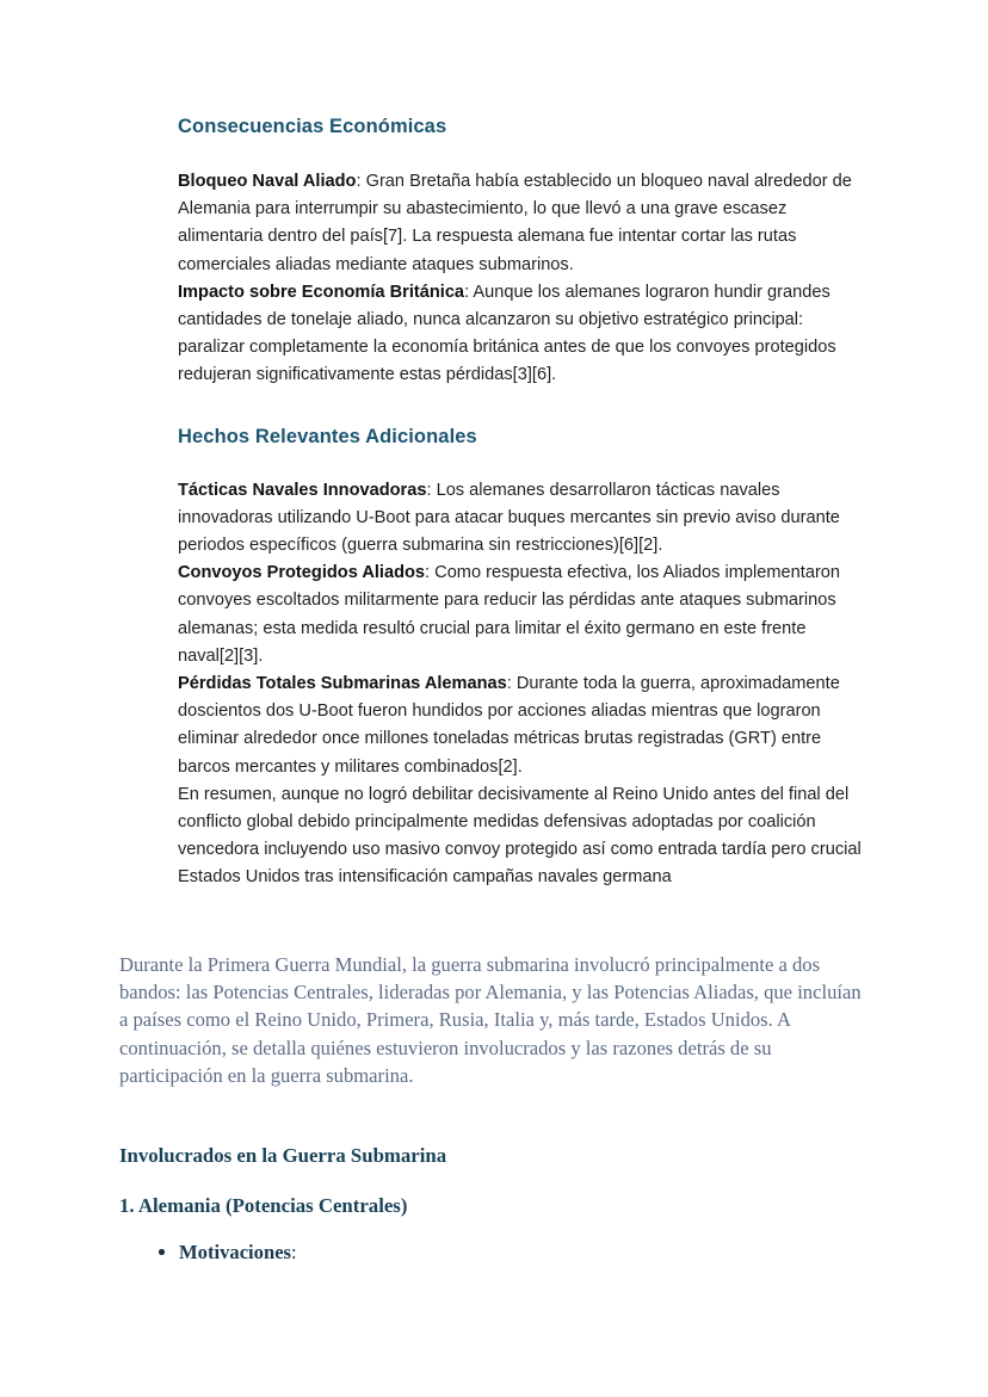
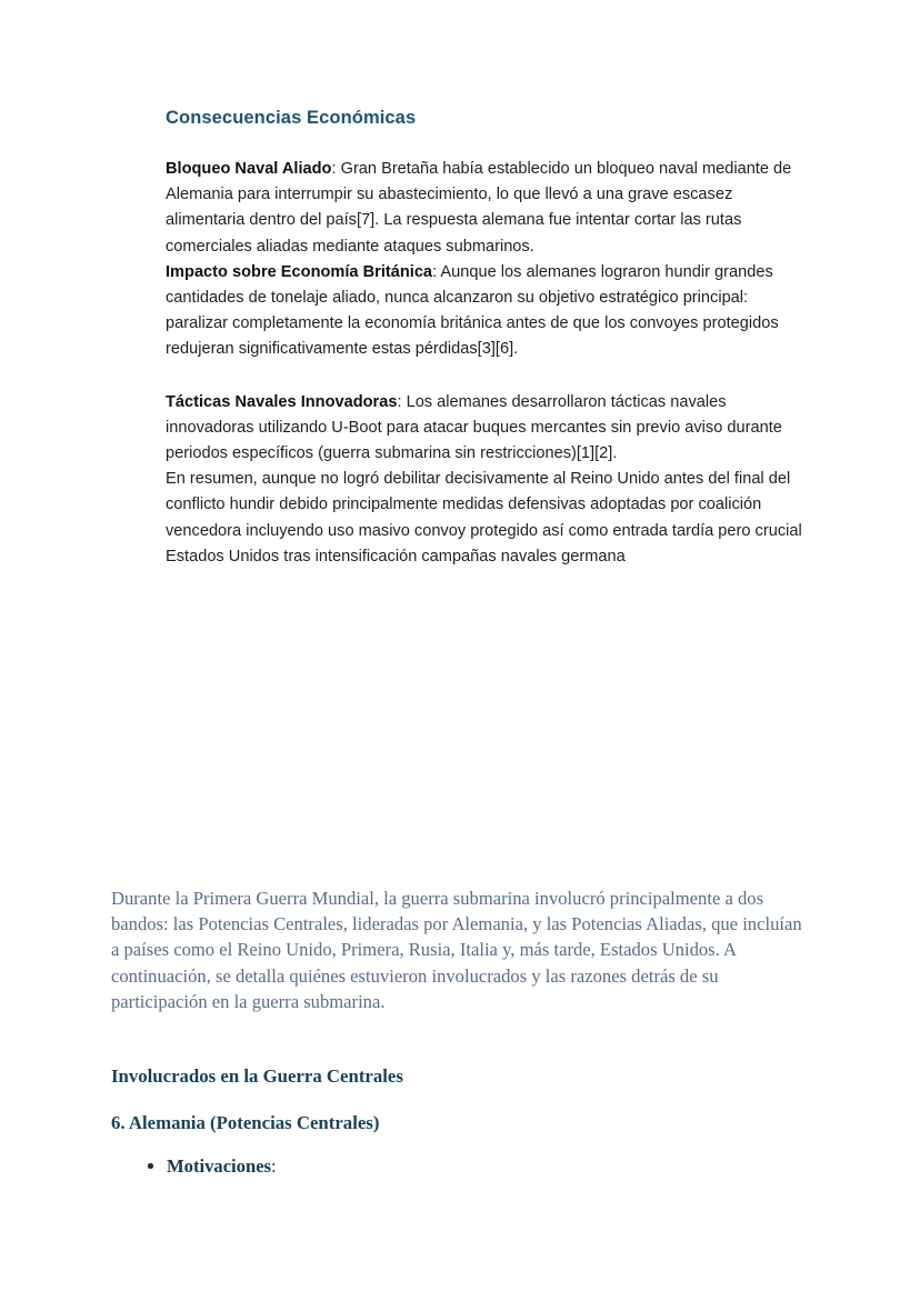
  Consecuencias Económicas
- Bloqueo Naval Aliado: Gran Bretaña había establecido un bloqueo naval alrededor de Alemania para interrumpir su abastecimiento, lo que llevó a una grave escasez alimentaria dentro del país[7]. La respuesta alemana fue intentar cortar las rutas comerciales aliadas mediante ataques submarinos.
+ Bloqueo Naval Aliado: Gran Bretaña había establecido un bloqueo naval mediante de Alemania para interrumpir su abastecimiento, lo que llevó a una grave escasez alimentaria dentro del país[7]. La respuesta alemana fue intentar cortar las rutas comerciales aliadas mediante ataques submarinos.
  Impacto sobre Economía Británica: Aunque los alemanes lograron hundir grandes cantidades de tonelaje aliado, nunca alcanzaron su objetivo estratégico principal: paralizar completamente la economía británica antes de que los convoyes protegidos redujeran significativamente estas pérdidas[3][6].
- Hechos Relevantes Adicionales
- Tácticas Navales Innovadoras: Los alemanes desarrollaron tácticas navales innovadoras utilizando U-Boot para atacar buques mercantes sin previo aviso durante periodos específicos (guerra submarina sin restricciones)[6][2].
+ Tácticas Navales Innovadoras: Los alemanes desarrollaron tácticas navales innovadoras utilizando U-Boot para atacar buques mercantes sin previo aviso durante periodos específicos (guerra submarina sin restricciones)[1][2].
- Convoyos Protegidos Aliados: Como respuesta efectiva, los Aliados implementaron convoyes escoltados militarmente para reducir las pérdidas ante ataques submarinos alemanas; esta medida resultó crucial para limitar el éxito germano en este frente naval[2][3].
- Pérdidas Totales Submarinas Alemanas: Durante toda la guerra, aproximadamente doscientos dos U-Boot fueron hundidos por acciones aliadas mientras que lograron eliminar alrededor once millones toneladas métricas brutas registradas (GRT) entre barcos mercantes y militares combinados[2].
- En resumen, aunque no logró debilitar decisivamente al Reino Unido antes del final del conflicto global debido principalmente medidas defensivas adoptadas por coalición vencedora incluyendo uso masivo convoy protegido así como entrada tardía pero crucial Estados Unidos tras intensificación campañas navales germana
+ En resumen, aunque no logró debilitar decisivamente al Reino Unido antes del final del conflicto hundir debido principalmente medidas defensivas adoptadas por coalición vencedora incluyendo uso masivo convoy protegido así como entrada tardía pero crucial Estados Unidos tras intensificación campañas navales germana
  Durante la Primera Guerra Mundial, la guerra submarina involucró principalmente a dos bandos: las Potencias Centrales, lideradas por Alemania, y las Potencias Aliadas, que incluían a países como el Reino Unido, Primera, Rusia, Italia y, más tarde, Estados Unidos. A continuación, se detalla quiénes estuvieron involucrados y las razones detrás de su participación en la guerra submarina.
- Involucrados en la Guerra Submarina
+ Involucrados en la Guerra Centrales
- 1. Alemania (Potencias Centrales)
+ 6. Alemania (Potencias Centrales)
  Motivaciones:
